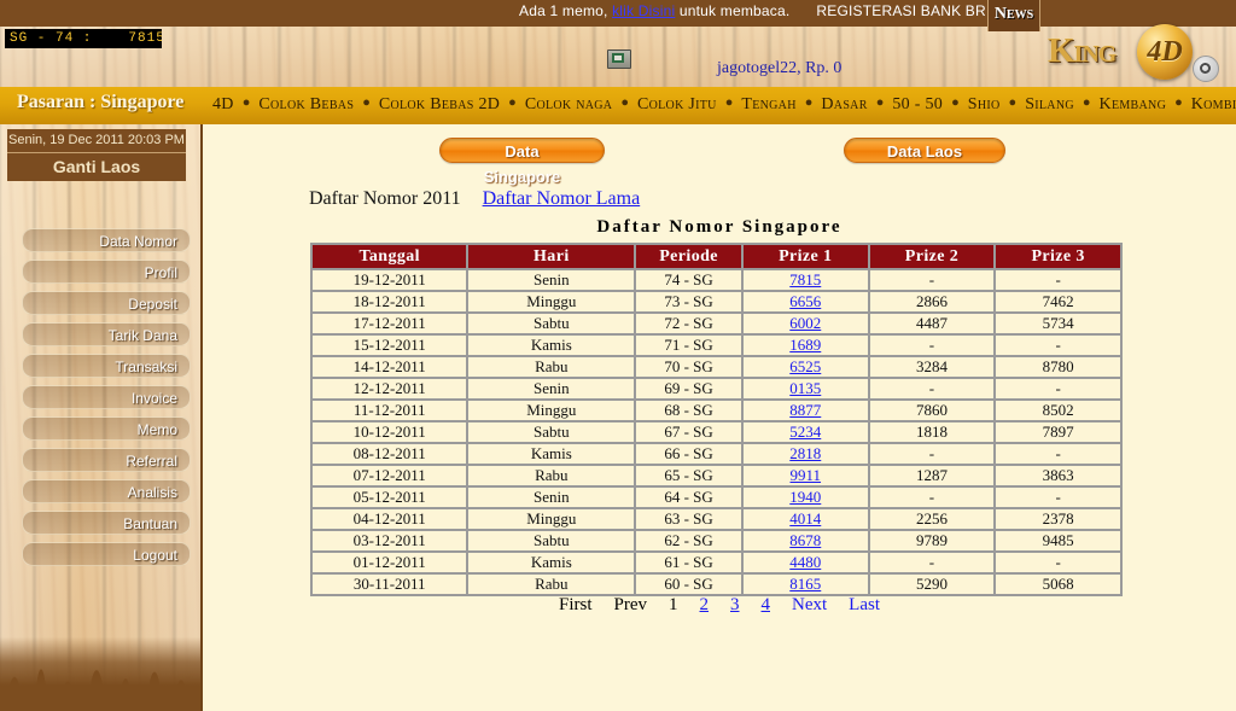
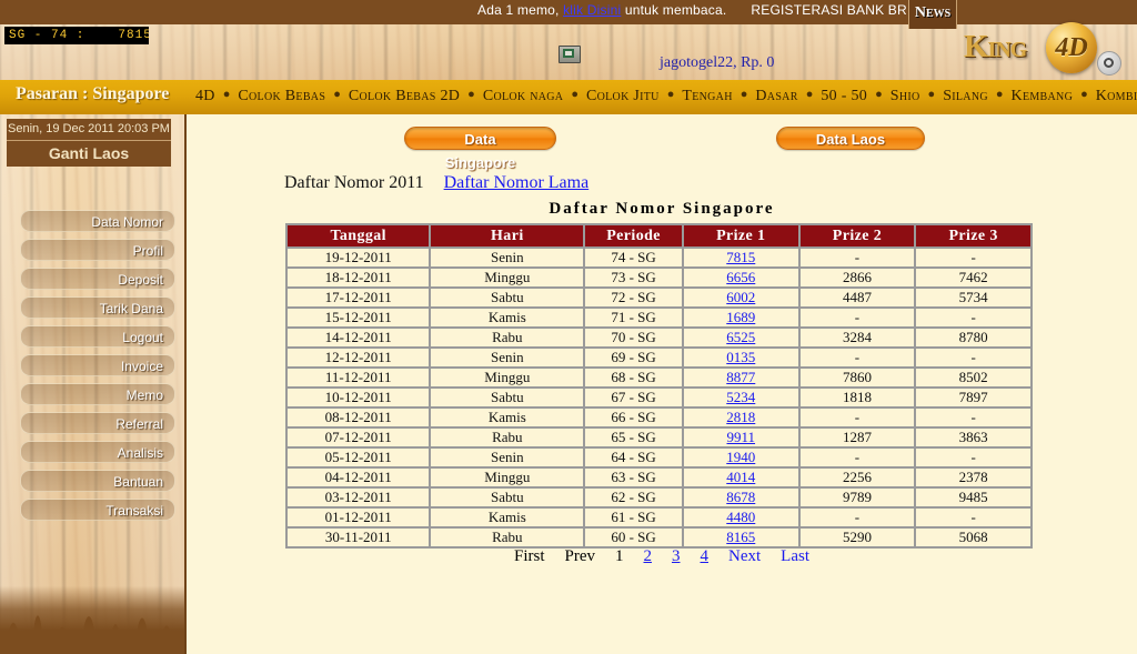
  Ada 1 memo, klik Disini untuk membaca. REGISTERASI BANK BR
  News
  SG - 74 : 7815
  jagotogel22, Rp. 0
  King
  4D
  Pasaran : Singapore
  4D ● Colok Bebas ● Colok Bebas 2D ● Colok naga ● Colok Jitu ● Tengah ● Dasar ● 50 - 50 ● Shio ● Silang ● Kembang ● Kombi
  Senin, 19 Dec 2011 20:03 PM
  Ganti Laos
  Data Nomor
  Profil
  Deposit
  Tarik Dana
- Transaksi
+ Logout
  Invoice
  Memo
  Referral
  Analisis
  Bantuan
- Logout
+ Transaksi
  Data Singapore
  Data Laos
  Daftar Nomor 2011 Daftar Nomor Lama
  Daftar Nomor Singapore
  Tanggal	Hari	Periode	Prize 1	Prize 2	Prize 3
  19-12-2011	Senin	74 - SG	7815	-	-
  18-12-2011	Minggu	73 - SG	6656	2866	7462
  17-12-2011	Sabtu	72 - SG	6002	4487	5734
  15-12-2011	Kamis	71 - SG	1689	-	-
  14-12-2011	Rabu	70 - SG	6525	3284	8780
  12-12-2011	Senin	69 - SG	0135	-	-
  11-12-2011	Minggu	68 - SG	8877	7860	8502
  10-12-2011	Sabtu	67 - SG	5234	1818	7897
  08-12-2011	Kamis	66 - SG	2818	-	-
  07-12-2011	Rabu	65 - SG	9911	1287	3863
  05-12-2011	Senin	64 - SG	1940	-	-
  04-12-2011	Minggu	63 - SG	4014	2256	2378
  03-12-2011	Sabtu	62 - SG	8678	9789	9485
  01-12-2011	Kamis	61 - SG	4480	-	-
  30-11-2011	Rabu	60 - SG	8165	5290	5068
  First Prev 1 2 3 4 Next Last
